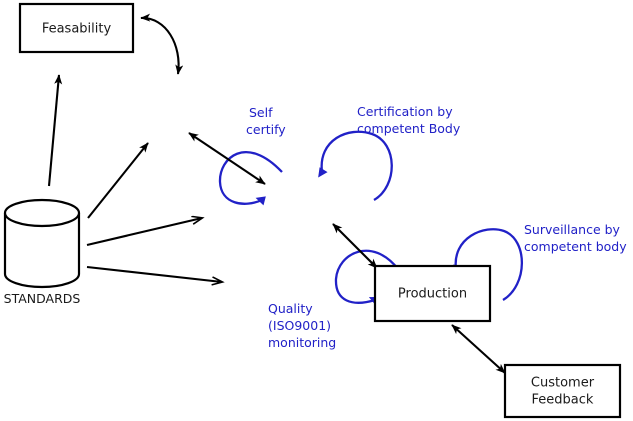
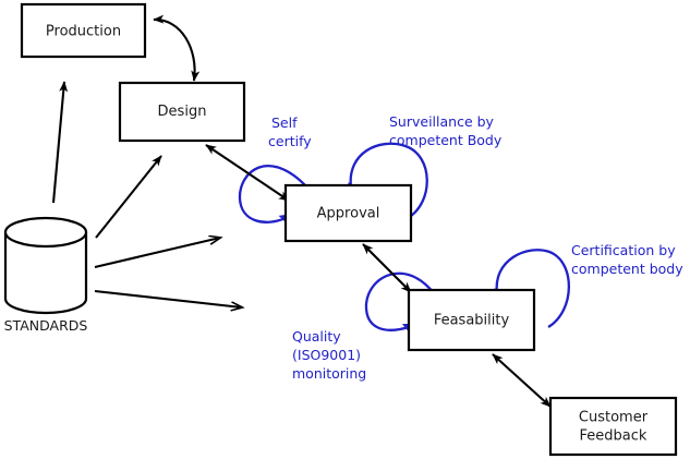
- Feasability
+ Production
+ Design
+ Approval
- Production
+ Feasability
  Customer
  Feedback
  STANDARDS
  Self
  certify
- Certification by
+ Surveillance by
  competent Body
  Quality
  (ISO9001)
  monitoring
- Surveillance by
+ Certification by
  competent body
